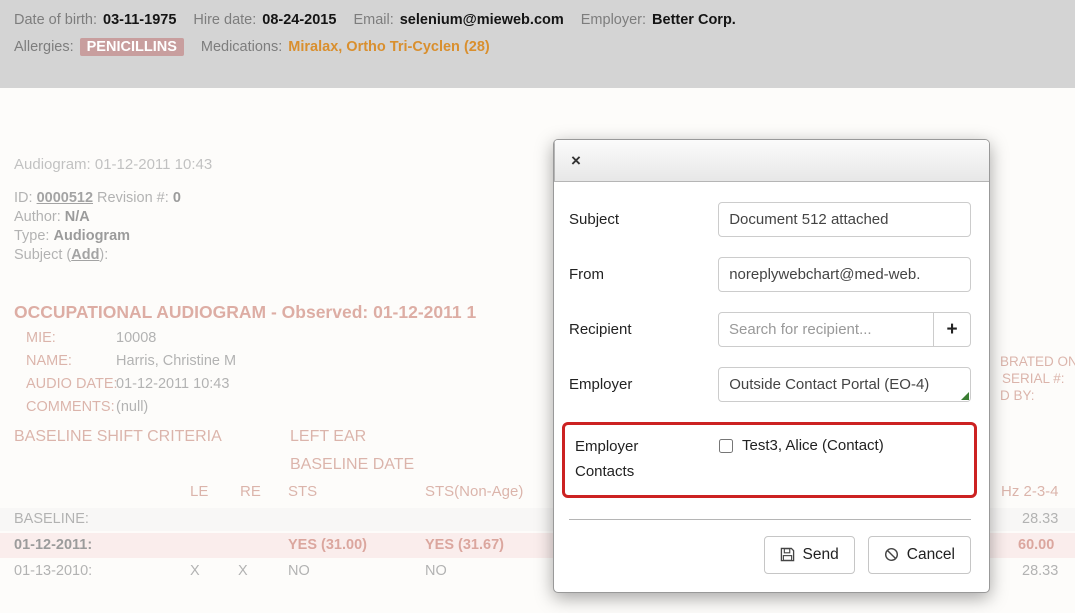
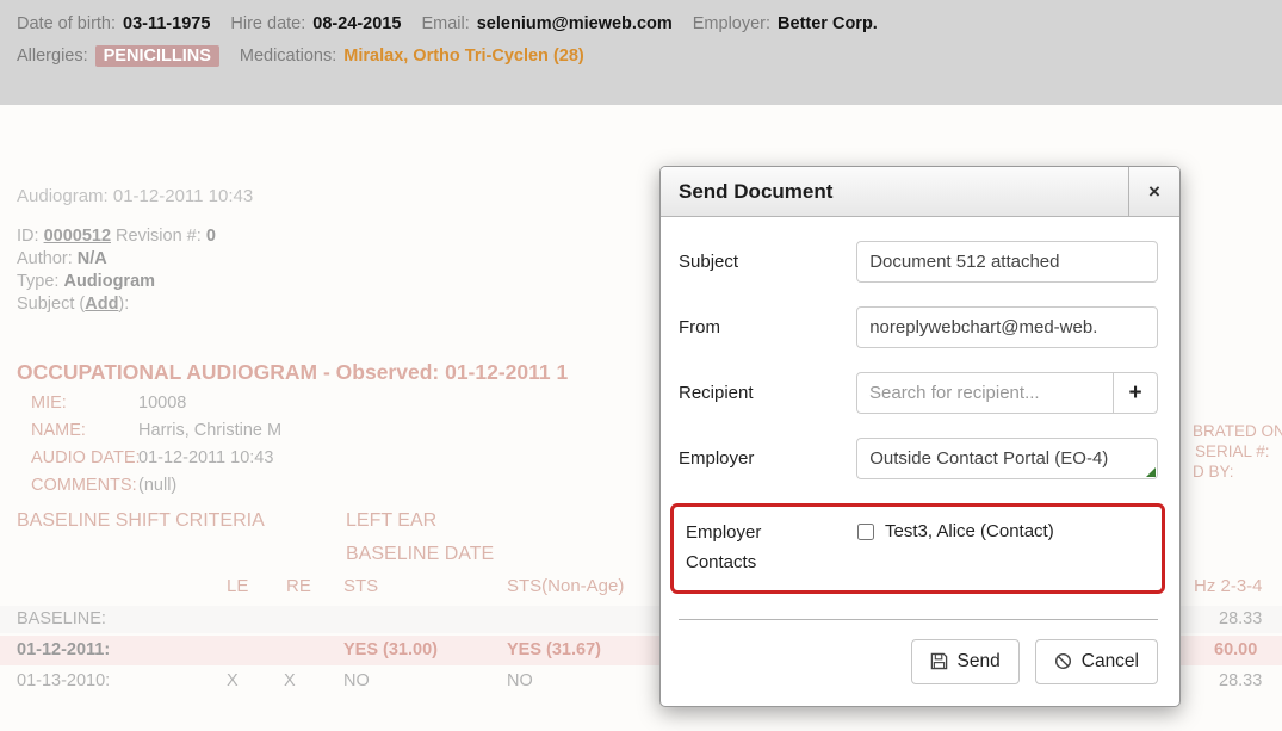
  Date of birth:
  03-11-1975
  Hire date:
  08-24-2015
  Email:
  selenium@mieweb.com
  Employer:
  Better Corp.
  Allergies:
  PENICILLINS
  Medications:
  Miralax, Ortho Tri-Cyclen (28)
  Audiogram: 01-12-2011 10:43
  ID: 0000512 Revision #: 0
  Author: N/A
  Type: Audiogram
  Subject (Add):
  OCCUPATIONAL AUDIOGRAM - Observed: 01-12-2011 1
  MIE: 10008
  NAME: Harris, Christine M
  AUDIO DATE 01-12-2011 10:43
  COMMENTS (null)
  BRATED ON
  SERIAL #:
  D BY:
  BASELINE SHIFT CRITERIA
  LEFT EAR
  BASELINE DATE
  LE
  RE
  STS
  STS(Non-Age)
  Hz 2-3-4
  BASELINE:
  28.33
  01-12-2011:
  YES (31.00)
  YES (31.67)
  60.00
  01-13-2010:
  X
  X
  NO
  NO
  28.33
+ Send Document
  ×
  Subject
  Document 512 attached
  From
  noreplywebchart@med-web.
  Recipient
  Search for recipient...
  +
  Employer
  Outside Contact Portal (EO-4)
  Employer Contacts
  Test3, Alice (Contact)
  Send
  Cancel
